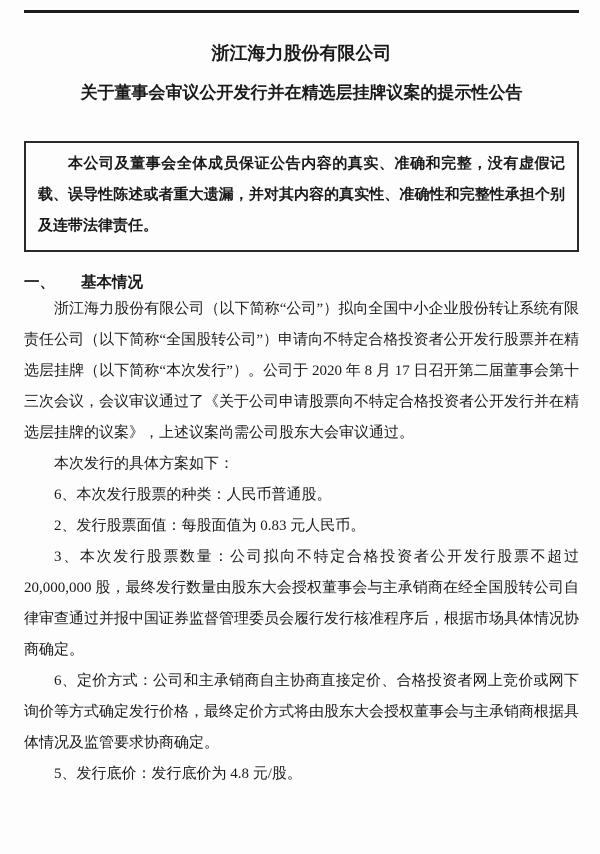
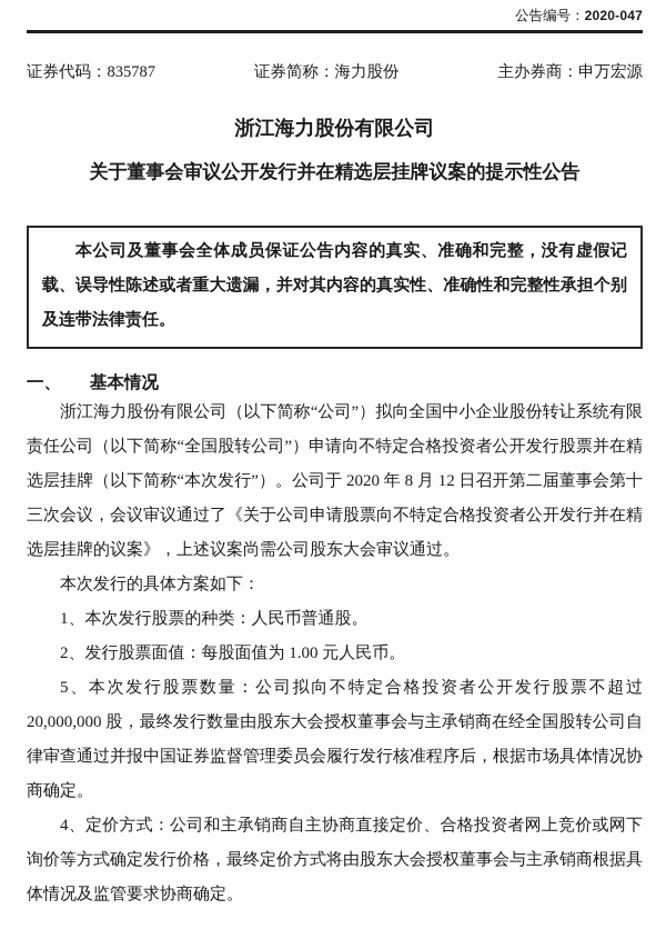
+ 公告编号：2020-047
+ 证券代码：835787
+ 证券简称：海力股份
+ 主办券商：申万宏源
  浙江海力股份有限公司
  关于董事会审议公开发行并在精选层挂牌议案的提示性公告
  本公司及董事会全体成员保证公告内容的真实、准确和完整，没有虚假记载、误导性陈述或者重大遗漏，并对其内容的真实性、准确性和完整性承担个别及连带法律责任。
  一、 基本情况
- 浙江海力股份有限公司（以下简称“公司”）拟向全国中小企业股份转让系统有限责任公司（以下简称“全国股转公司”）申请向不特定合格投资者公开发行股票并在精选层挂牌（以下简称“本次发行”）。公司于 2020 年 8 月 17 日召开第二届董事会第十三次会议，会议审议通过了《关于公司申请股票向不特定合格投资者公开发行并在精选层挂牌的议案》，上述议案尚需公司股东大会审议通过。
+ 浙江海力股份有限公司（以下简称“公司”）拟向全国中小企业股份转让系统有限责任公司（以下简称“全国股转公司”）申请向不特定合格投资者公开发行股票并在精选层挂牌（以下简称“本次发行”）。公司于 2020 年 8 月 12 日召开第二届董事会第十三次会议，会议审议通过了《关于公司申请股票向不特定合格投资者公开发行并在精选层挂牌的议案》，上述议案尚需公司股东大会审议通过。
  本次发行的具体方案如下：
- 6、本次发行股票的种类：人民币普通股。
+ 1、本次发行股票的种类：人民币普通股。
- 2、发行股票面值：每股面值为 0.83 元人民币。
+ 2、发行股票面值：每股面值为 1.00 元人民币。
- 3、本次发行股票数量：公司拟向不特定合格投资者公开发行股票不超过 20,000,000 股，最终发行数量由股东大会授权董事会与主承销商在经全国股转公司自律审查通过并报中国证券监督管理委员会履行发行核准程序后，根据市场具体情况协商确定。
+ 5、本次发行股票数量：公司拟向不特定合格投资者公开发行股票不超过 20,000,000 股，最终发行数量由股东大会授权董事会与主承销商在经全国股转公司自律审查通过并报中国证券监督管理委员会履行发行核准程序后，根据市场具体情况协商确定。
- 6、定价方式：公司和主承销商自主协商直接定价、合格投资者网上竞价或网下询价等方式确定发行价格，最终定价方式将由股东大会授权董事会与主承销商根据具体情况及监管要求协商确定。
+ 4、定价方式：公司和主承销商自主协商直接定价、合格投资者网上竞价或网下询价等方式确定发行价格，最终定价方式将由股东大会授权董事会与主承销商根据具体情况及监管要求协商确定。
- 5、发行底价：发行底价为 4.8 元/股。
